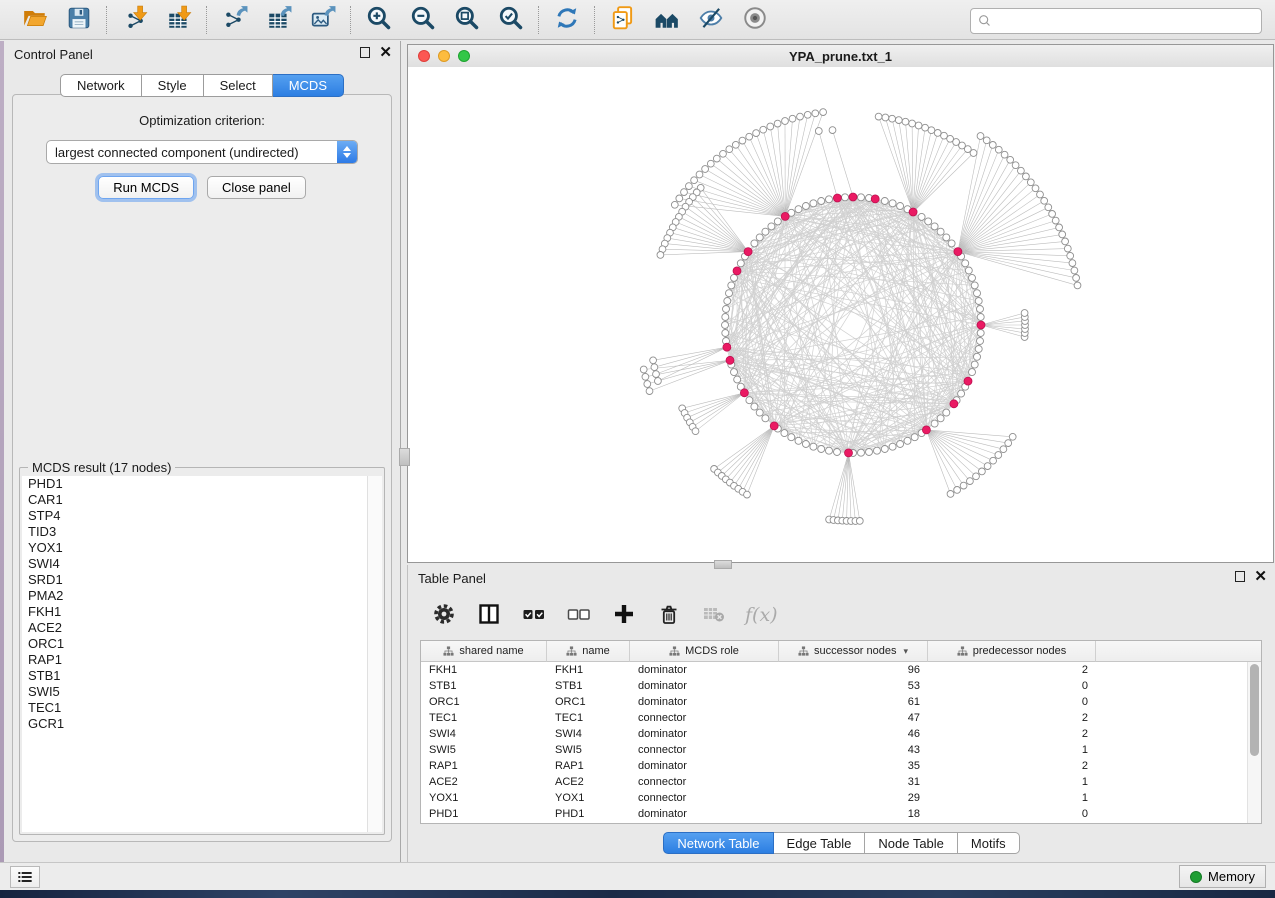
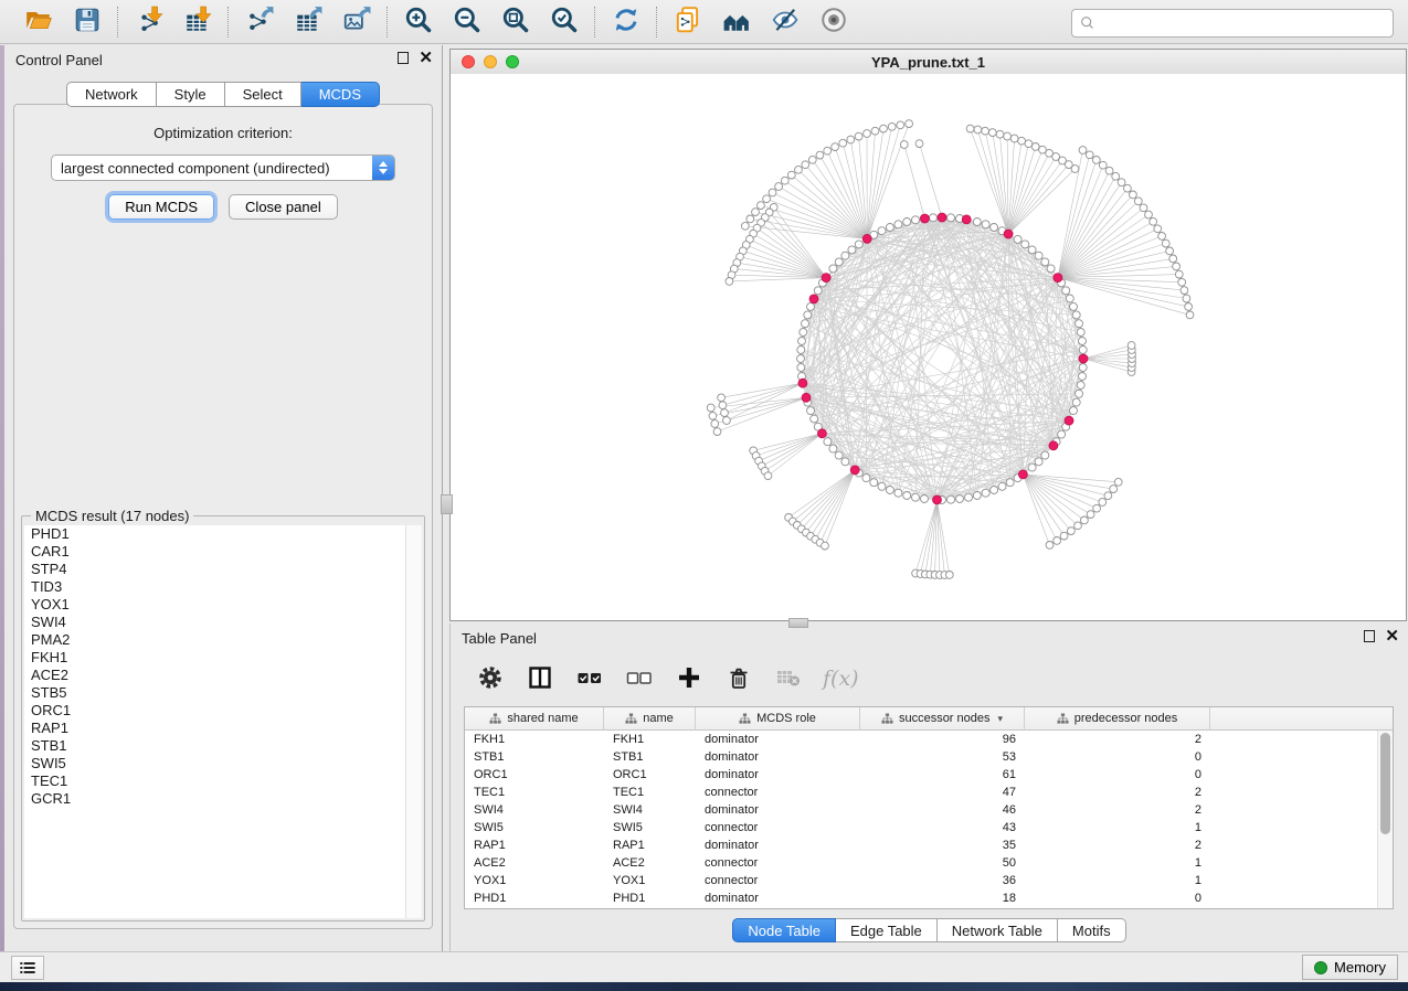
  Control Panel
  ✕
  Network
  Style
  Select
  MCDS
  Optimization criterion:
  largest connected component (undirected)
  Run MCDS
  Close panel
  MCDS result (17 nodes)
  PHD1
  CAR1
  STP4
  TID3
  YOX1
  SWI4
- SRD1
  PMA2
  FKH1
  ACE2
+ STB5
  ORC1
  RAP1
  STB1
  SWI5
  TEC1
  GCR1
  YPA_prune.txt_1
  Table Panel
  ✕
  f(x)
  shared name
  name
  MCDS role
  successor nodes
  ▾
  predecessor nodes
  FKH1
  FKH1
  dominator
  96
  2
  STB1
  STB1
  dominator
  53
  0
  ORC1
  ORC1
  dominator
  61
  0
  TEC1
  TEC1
  connector
  47
  2
  SWI4
  SWI4
  dominator
  46
  2
  SWI5
  SWI5
  connector
  43
  1
  RAP1
  RAP1
  dominator
  35
  2
  ACE2
  ACE2
  connector
- 31
+ 50
  1
  YOX1
  YOX1
  connector
- 29
+ 36
  1
  PHD1
  PHD1
  dominator
  18
  0
- Network Table
+ Node Table
  Edge Table
- Node Table
+ Network Table
  Motifs
  Memory
